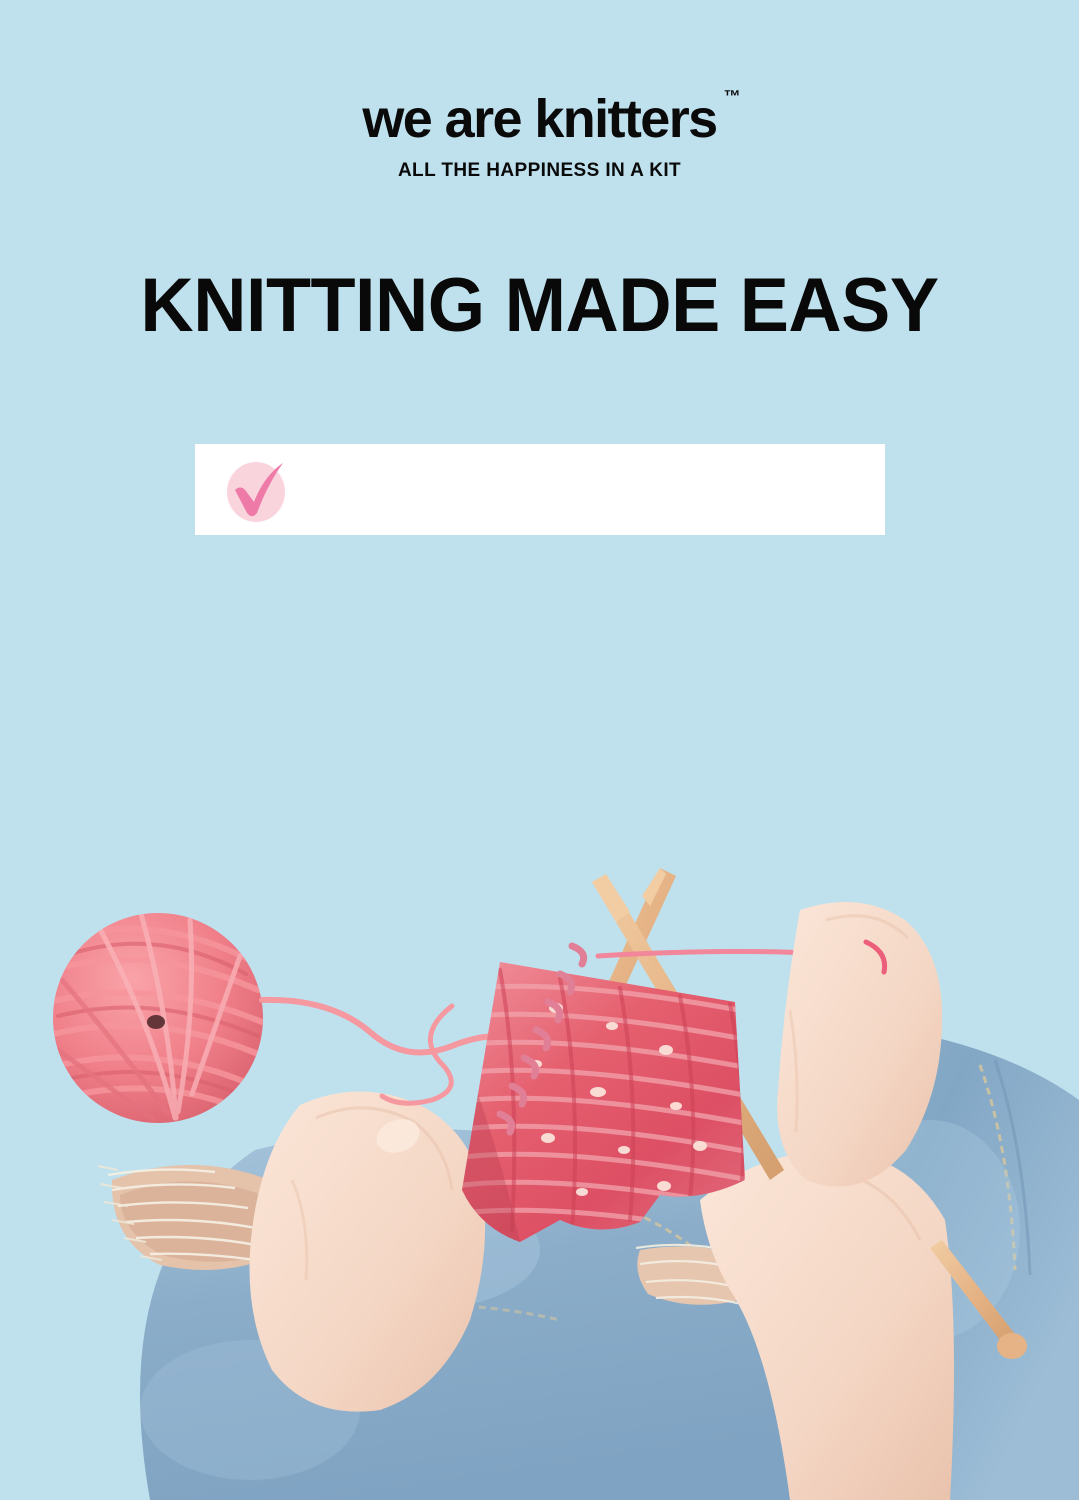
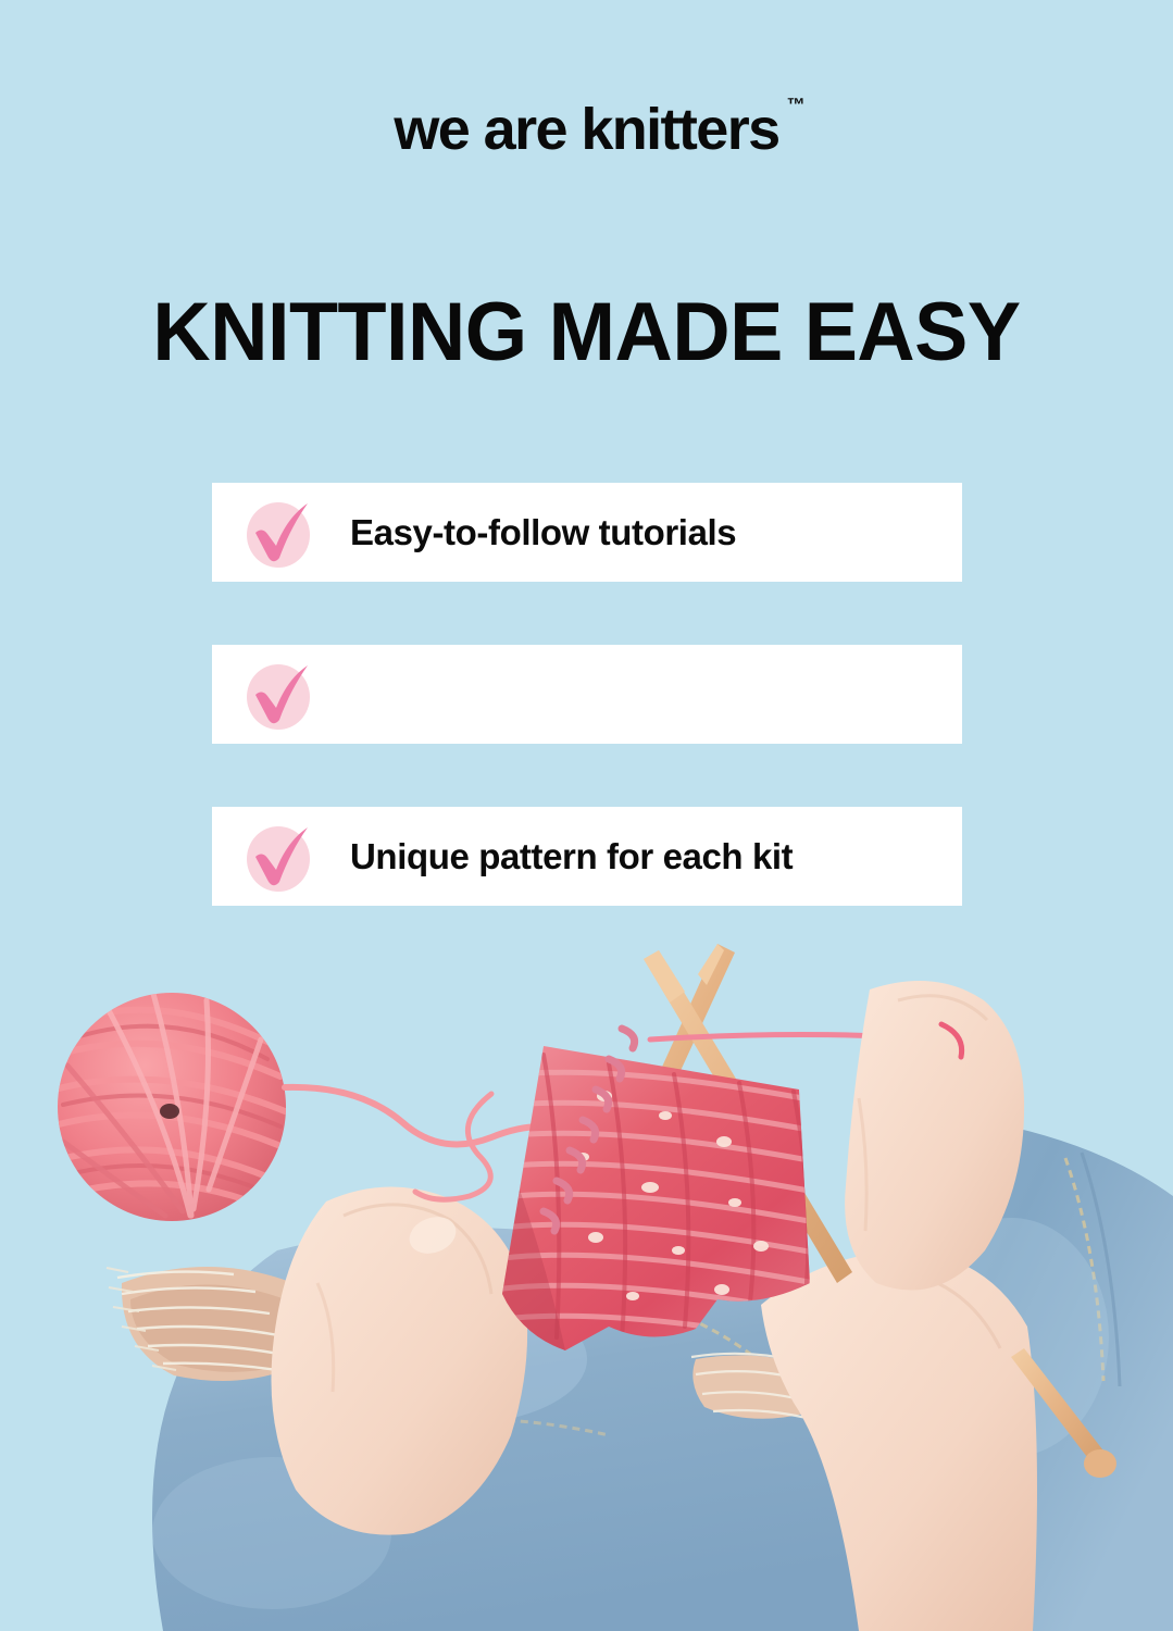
  we are knitters
  ™
- ALL THE HAPPINESS IN A KIT
  KNITTING MADE EASY
+ Easy-to-follow tutorials
+ Unique pattern for each kit
